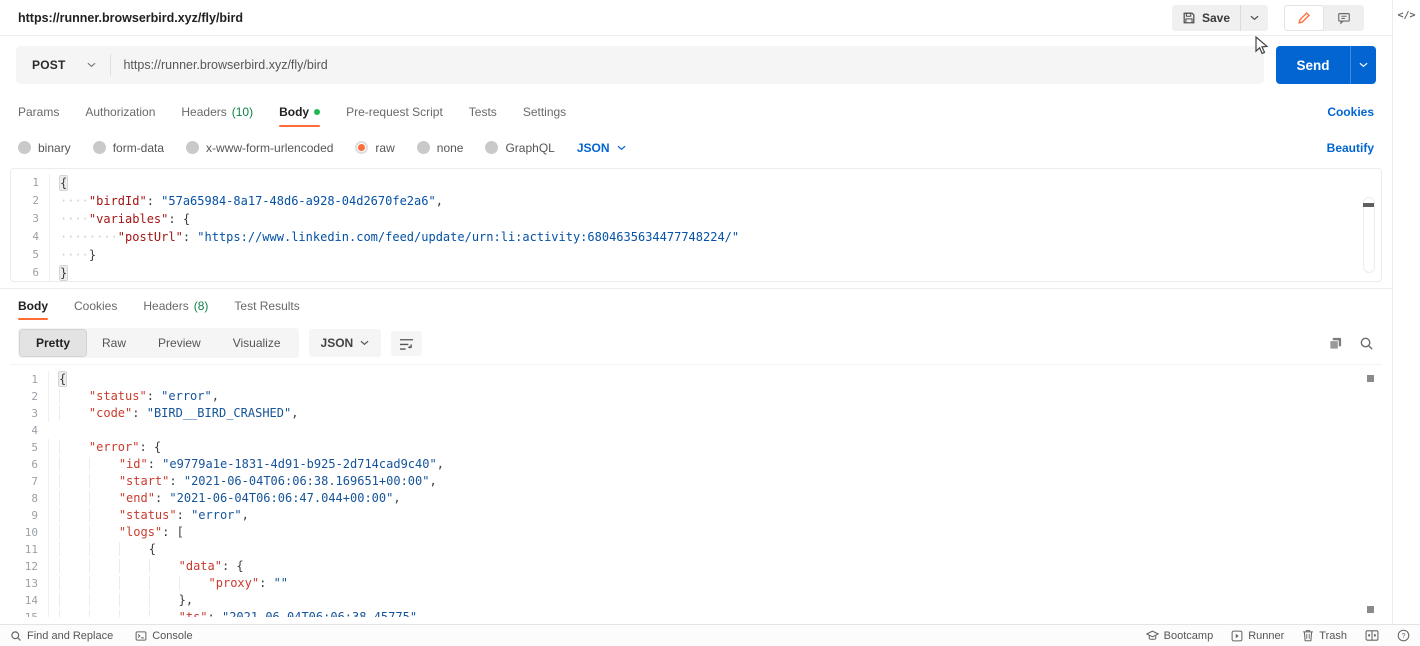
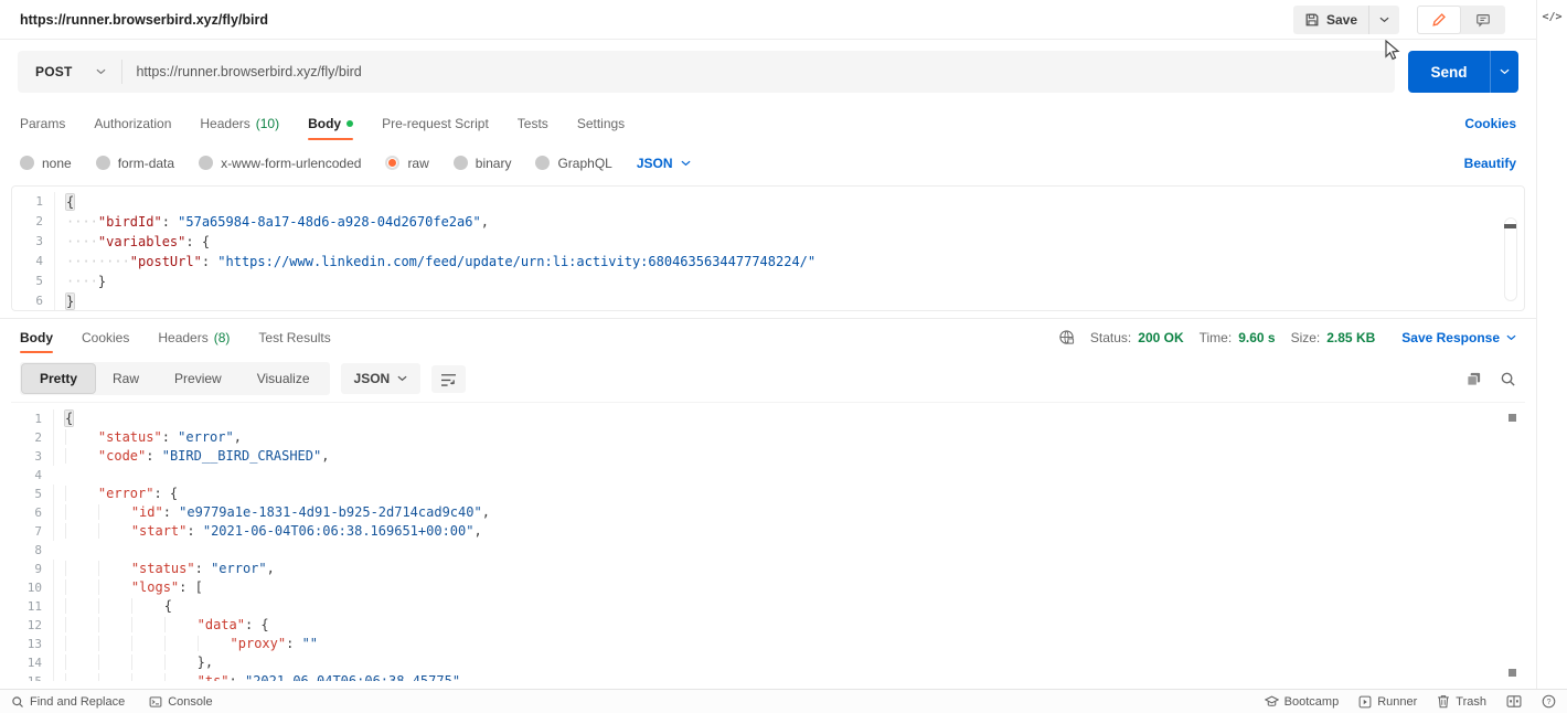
  https://runner.browserbird.xyz/fly/bird
  Save
  POST
  https://runner.browserbird.xyz/fly/bird
  Send
  Params
  Authorization
  Headers
  (10)
  Body
  Pre-request Script
  Tests
  Settings
  Cookies
- binary
+ none
  form-data
  x-www-form-urlencoded
  raw
- none
+ binary
  GraphQL
  JSON
  Beautify
  1
  {
  2
  ····"birdId": "57a65984-8a17-48d6-a928-04d2670fe2a6",
  3
  ····"variables": {
  4
  ········"postUrl": "https://www.linkedin.com/feed/update/urn:li:activity:6804635634477748224/"
  5
  ····}
  6
  }
  Body
  Cookies
  Headers
  (8)
  Test Results
+ Status:
+ 200 OK
+ Time:
+ 9.60 s
+ Size:
+ 2.85 KB
+ Save Response
  Pretty
  Raw
  Preview
  Visualize
  JSON
  1
  {
  2
  "status": "error",
  3
  "code": "BIRD__BIRD_CRASHED",
  4
  5
  "error": {
  6
  "id": "e9779a1e-1831-4d91-b925-2d714cad9c40",
  7
  "start": "2021-06-04T06:06:38.169651+00:00",
  8
- "end": "2021-06-04T06:06:47.044+00:00",
  9
  "status": "error",
  10
  "logs": [
  11
  {
  12
  "data": {
  13
  "proxy": ""
  14
  },
  </>
  Find and Replace
  Console
  Bootcamp
  Runner
  Trash
